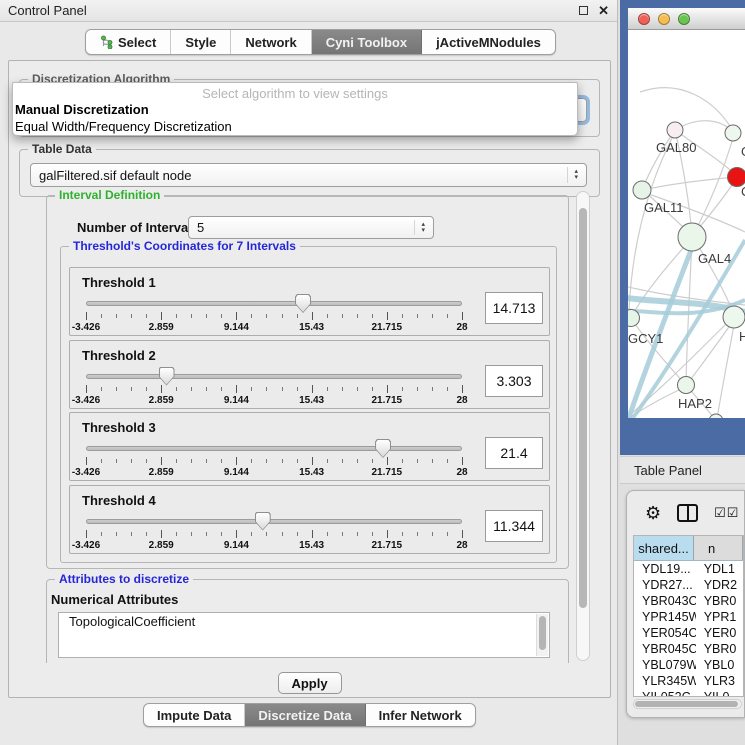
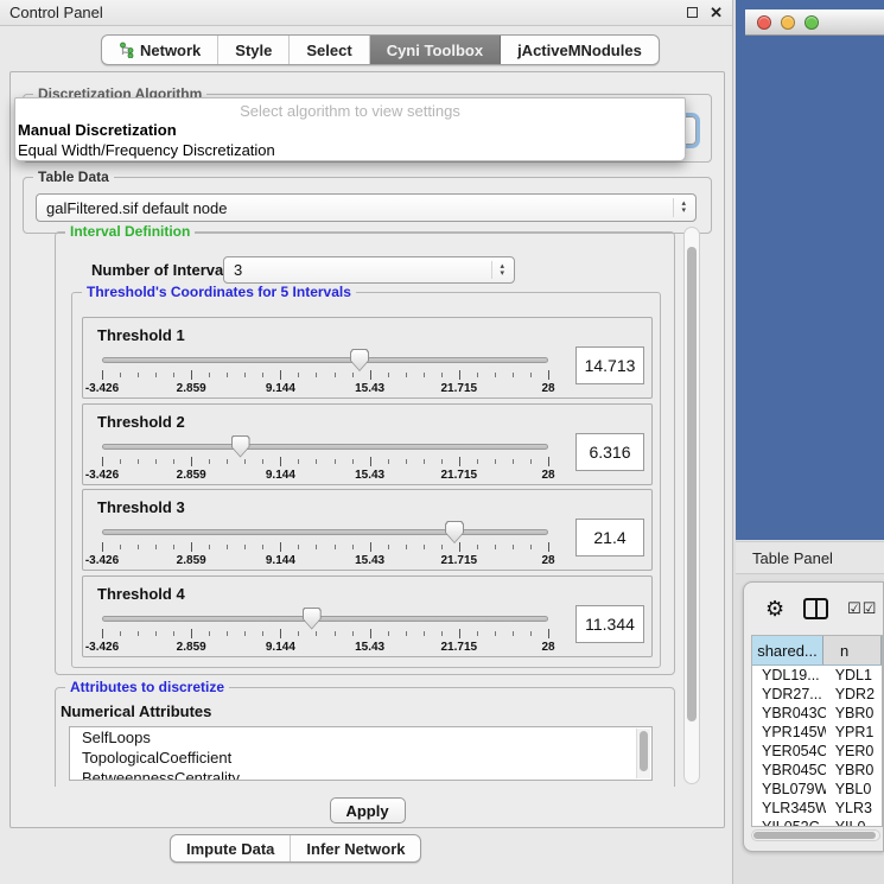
  Control Panel
  ✕
- Select
+ Network
  Style
- Network
+ Select
  Cyni Toolbox
  jActiveMNodules
  Discretization Algorithm
  Table Data
  galFiltered.sif default node
  Interval Definition
  Number of Interva
- 5
+ 3
- Threshold's Coordinates for 7 Intervals
+ Threshold's Coordinates for 5 Intervals
  Threshold 1
  -3.426
  2.859
  9.144
  15.43
  21.715
  28
  14.713
  Threshold 2
  -3.426
  2.859
  9.144
  15.43
  21.715
  28
- 3.303
+ 6.316
  Threshold 3
  -3.426
  2.859
  9.144
  15.43
  21.715
  28
  21.4
  Threshold 4
  -3.426
  2.859
  9.144
  15.43
  21.715
  28
  11.344
  Attributes to discretize
  Numerical Attributes
+ SelfLoops
  TopologicalCoefficient
+ BetweennessCentrality
  Apply
  Impute Data
- Discretize Data
  Infer Network
  Select algorithm to view settings
  Manual Discretization
  Equal Width/Frequency Discretization
- GAL80
- GAL11
- GAL4
- GCY1
- H
- HAP2
  Table Panel
  ⚙
  ☑☑
  shared...
  n
  YDL19...
  YDL1
  YDR27...
  YDR2
  YBR043C
  YBR0
  YPR145W
  YPR1
  YER054C
  YER0
  YBR045C
  YBR0
  YBL079W
  YBL0
  YLR345W
  YLR3
